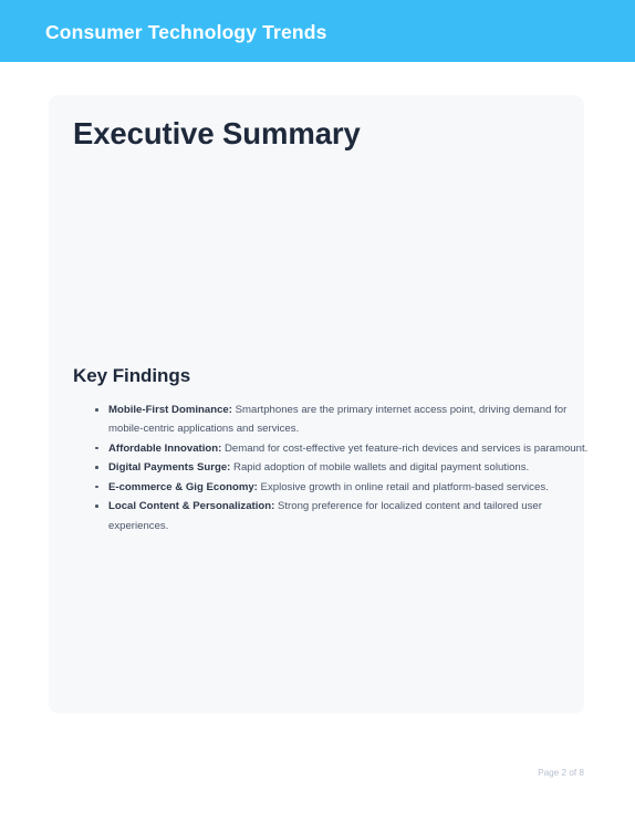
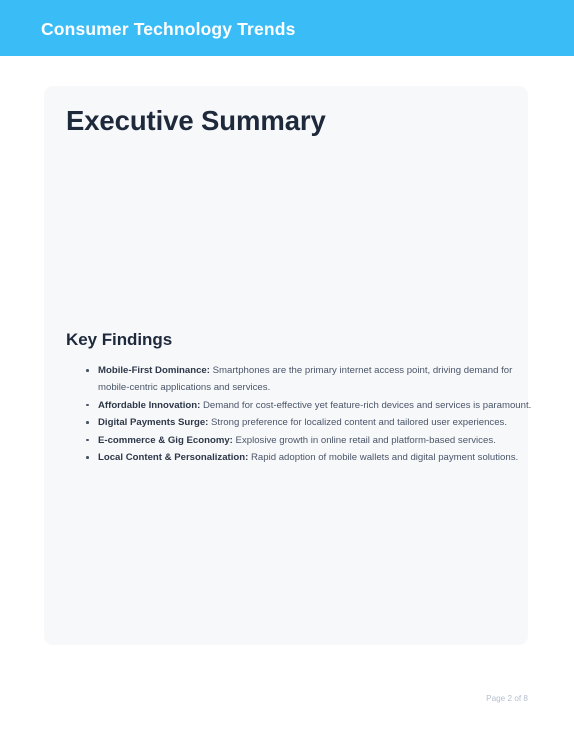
  Consumer Technology Trends
  Executive Summary
  Key Findings
  Mobile-First Dominance: Smartphones are the primary internet access point, driving demand for mobile-centric applications and services.
  Affordable Innovation: Demand for cost-effective yet feature-rich devices and services is paramount.
- Digital Payments Surge: Rapid adoption of mobile wallets and digital payment solutions.
+ Digital Payments Surge: Strong preference for localized content and tailored user experiences.
  E-commerce & Gig Economy: Explosive growth in online retail and platform-based services.
- Local Content & Personalization: Strong preference for localized content and tailored user experiences.
+ Local Content & Personalization: Rapid adoption of mobile wallets and digital payment solutions.
  Page 2 of 8
